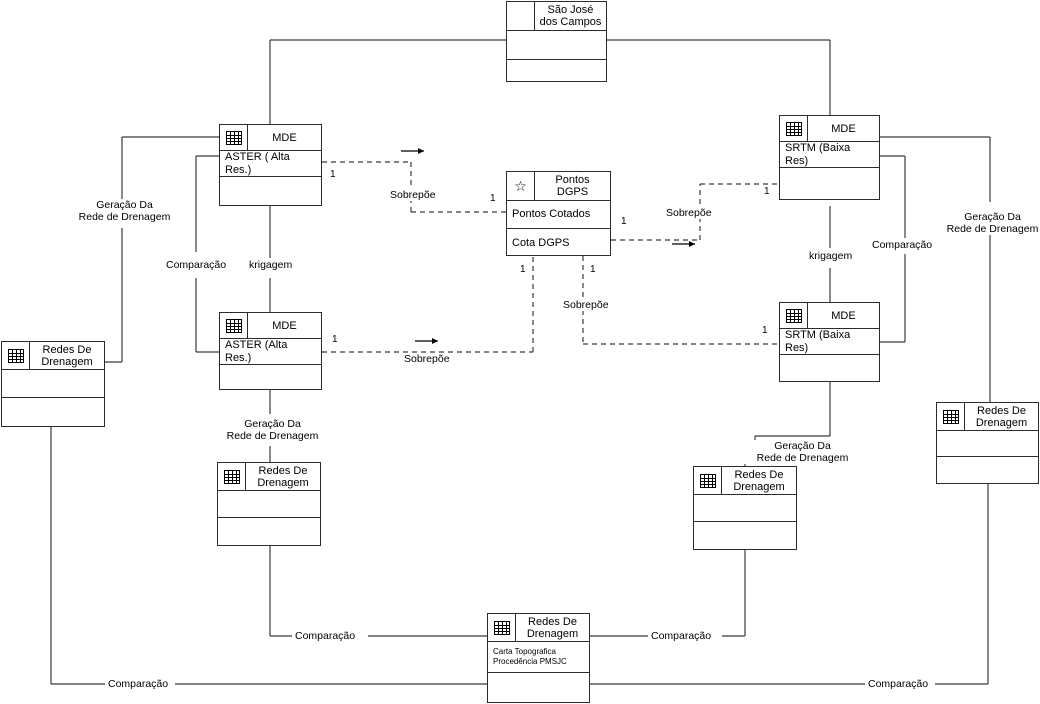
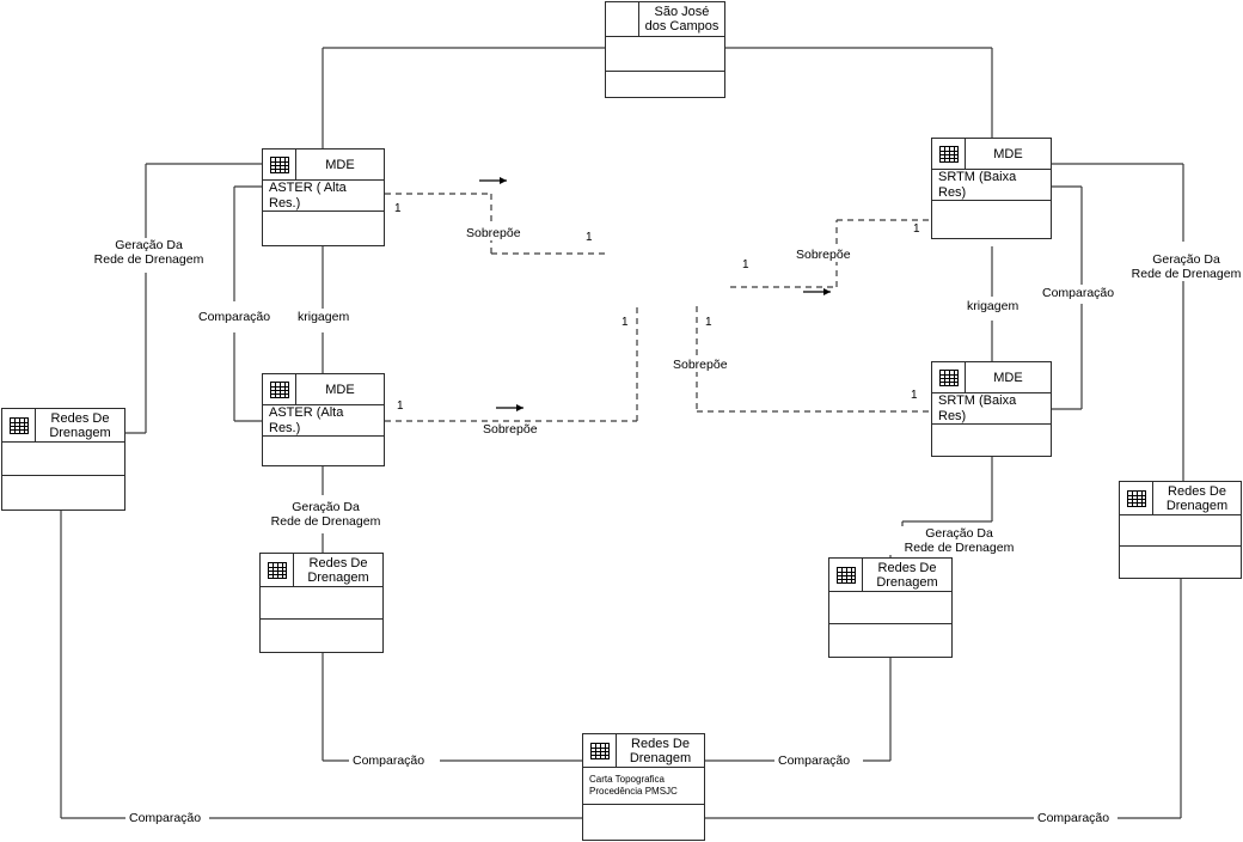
  São José
  dos Campos
  MDE
  ASTER ( Alta Res.)
  MDE
  SRTM (Baixa Res)
- ☆
- Pontos
- DGPS
- Pontos Cotados
- Cota DGPS
  MDE
  ASTER (Alta Res.)
  MDE
  SRTM (Baixa Res)
  Redes De
  Drenagem
  Redes De
  Drenagem
  Redes De
  Drenagem
  Redes De
  Drenagem
  Redes De
  Drenagem
  Carta Topografica
  Procedência PMSJC
  Geração Da
  Rede de Drenagem
  Geração Da
  Rede de Drenagem
  Geração Da
  Rede de Drenagem
  Geração Da
  Rede de Drenagem
  Comparação
  Comparação
  krigagem
  krigagem
  Sobrepõe
  Sobrepõe
  Sobrepõe
  Sobrepõe
  Comparação
  Comparação
  Comparação
  Comparação
  1
  1
  1
  1
  1
  1
  1
  1
